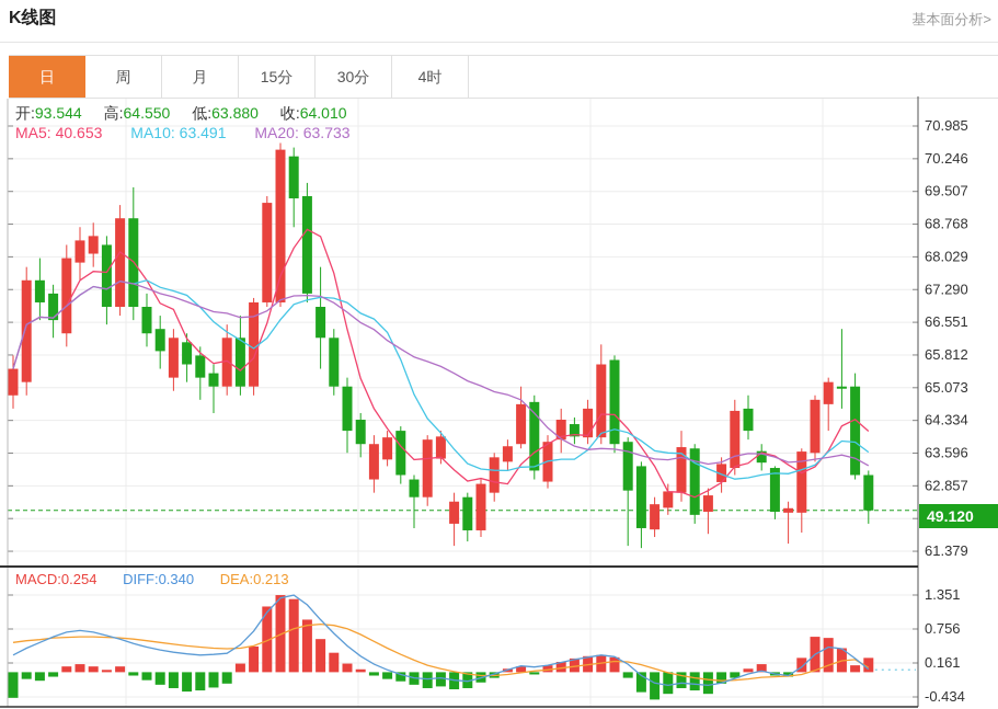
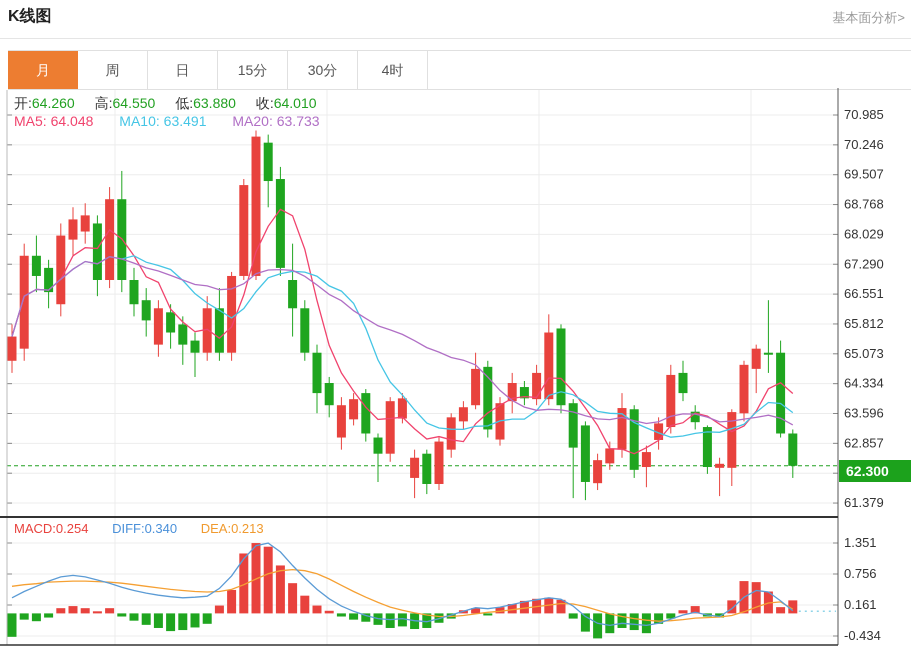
  K线图
  基本面分析>
- 日
+ 月
  周
- 月
+ 日
  15分
  30分
  4时
  70.985
  70.246
  69.507
  68.768
  68.029
  67.290
  66.551
  65.812
  65.073
  64.334
  63.596
  62.857
  61.379
  1.351
  0.756
  0.161
  -0.434
- 开:93.544 高:64.550 低:63.880 收:64.010
+ 开:64.260 高:64.550 低:63.880 收:64.010
- MA5: 40.653 MA10: 63.491 MA20: 63.733
+ MA5: 64.048 MA10: 63.491 MA20: 63.733
  MACD:0.254 DIFF:0.340 DEA:0.213
- 49.120
+ 62.300
